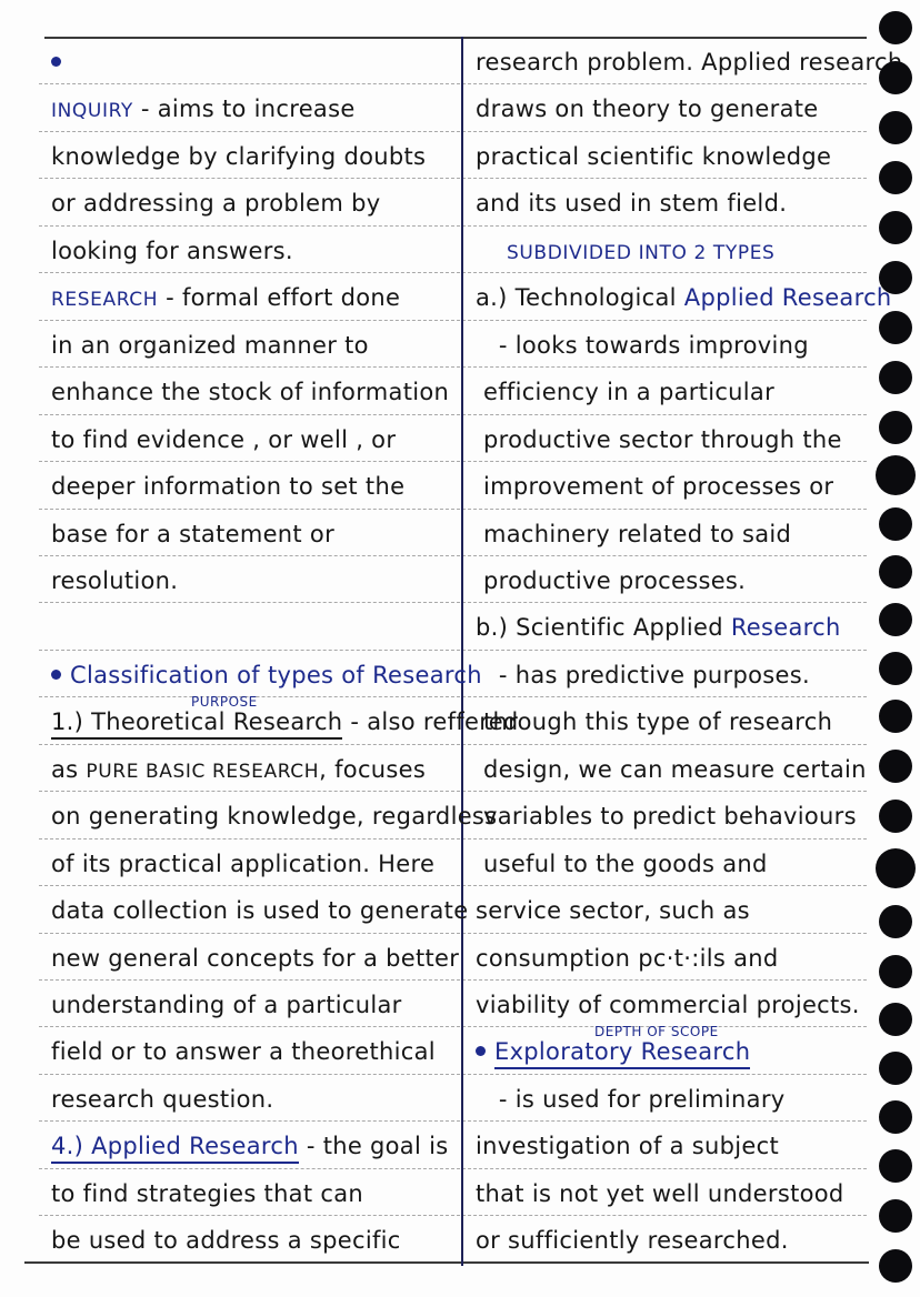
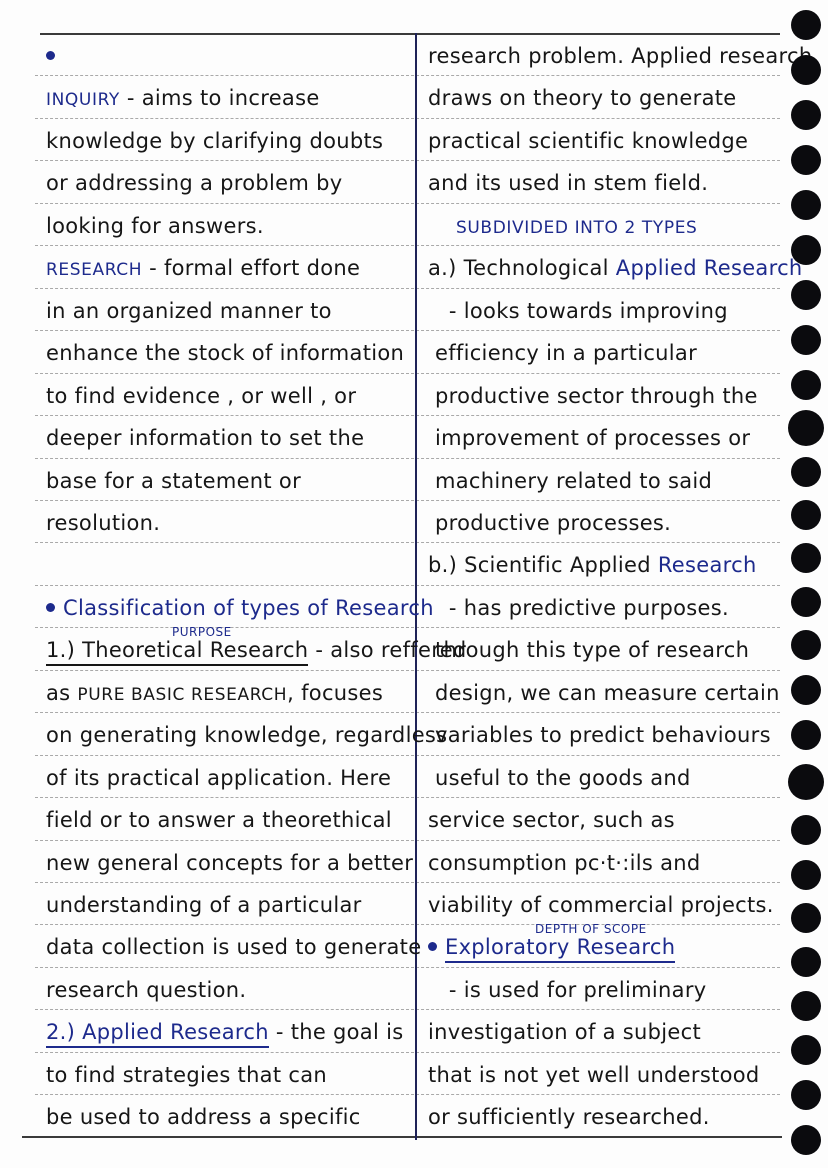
  INQUIRY - aims to increase
  knowledge by clarifying doubts
  or addressing a problem by
  looking for answers.
  RESEARCH - formal effort done
  in an organized manner to
  enhance the stock of information
  to find evidence , or well , or
  deeper information to set the
  base for a statement or
  resolution.
  Classification of types of Research
  1.) Theoretical Research - also reffered
  PURPOSE
  as PURE BASIC RESEARCH, focuses
  on generating knowledge, regardless
  of its practical application. Here
- data collection is used to generate
+ field or to answer a theorethical
  new general concepts for a better
  understanding of a particular
- field or to answer a theorethical
+ data collection is used to generate
  research question.
- 4.) Applied Research - the goal is
+ 2.) Applied Research - the goal is
  to find strategies that can
  be used to address a specific
  research problem. Applied researc
  draws on theory to generate
  practical scientific knowledge
  and its used in stem field.
  SUBDIVIDED INTO 2 TYPES
  a.) Technological Applied Research
  - looks towards improving
  efficiency in a particular
  productive sector through the
  improvement of processes or
  machinery related to said
  productive processes.
  b.) Scientific Applied Research
  - has predictive purposes.
  through this type of research
  design, we can measure certain
  variables to predict behaviours
  useful to the goods and
  service sector, such as
  consumption pc·t·:ils and
  viability of commercial projects.
  Exploratory Research
  DEPTH OF SCOPE
  - is used for preliminary
  investigation of a subject
  that is not yet well understood
  or sufficiently researched.
